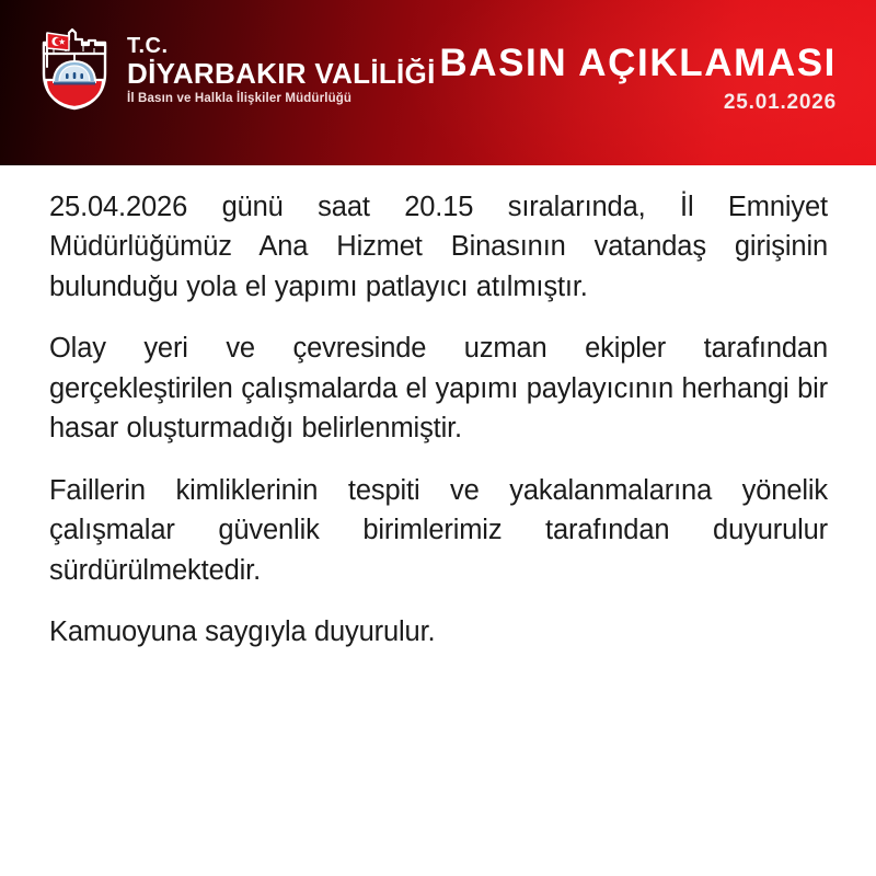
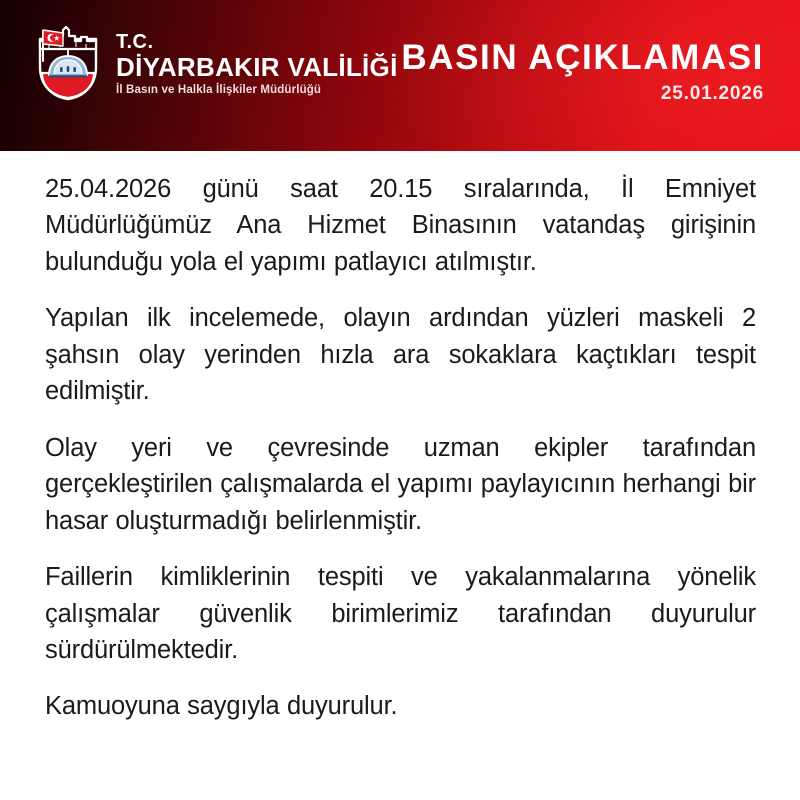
  T.C.
  DİYARBAKIR VALİLİĞİ
  İl Basın ve Halkla İlişkiler Müdürlüğü
  BASIN AÇIKLAMASI
  25.01.2026
  25.04.2026 günü saat 20.15 sıralarında, İl Emniyet Müdürlüğümüz Ana Hizmet Binasının vatandaş girişinin bulunduğu yola el yapımı patlayıcı atılmıştır.
+ Yapılan ilk incelemede, olayın ardından yüzleri maskeli 2 şahsın olay yerinden hızla ara sokaklara kaçtıkları tespit edilmiştir.
  Olay yeri ve çevresinde uzman ekipler tarafından gerçekleştirilen çalışmalarda el yapımı paylayıcının herhangi bir hasar oluşturmadığı belirlenmiştir.
  Faillerin kimliklerinin tespiti ve yakalanmalarına yönelik çalışmalar güvenlik birimlerimiz tarafından duyurulur sürdürülmektedir.
  Kamuoyuna saygıyla duyurulur.
